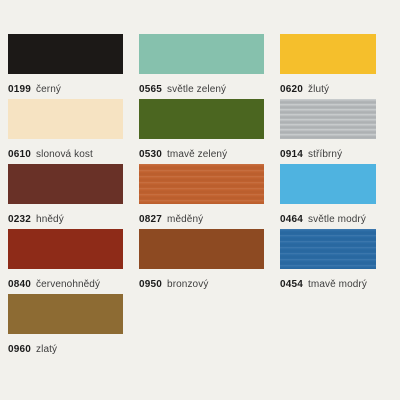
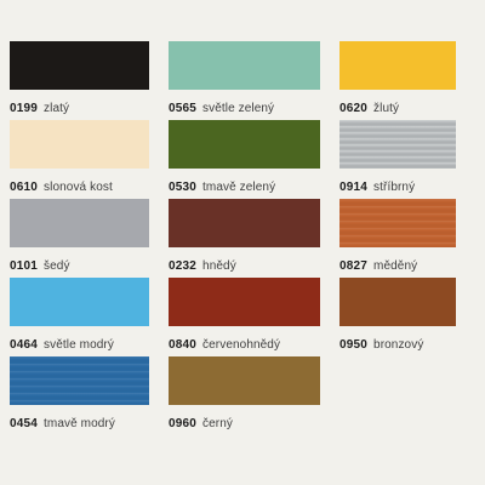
- 0199 černý
+ 0199 zlatý
  0565 světle zelený
  0620 žlutý
  0610 slonová kost
  0530 tmavě zelený
  0914 stříbrný
+ 0101 šedý
  0232 hnědý
  0827 měděný
  0464 světle modrý
  0840 červenohnědý
  0950 bronzový
  0454 tmavě modrý
- 0960 zlatý
+ 0960 černý
